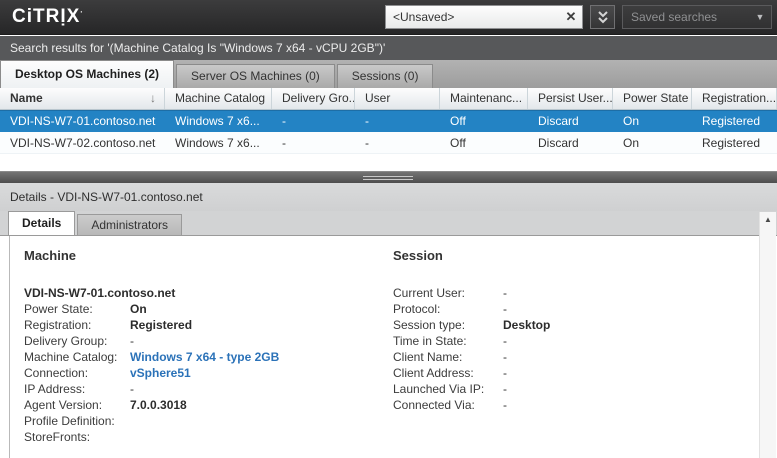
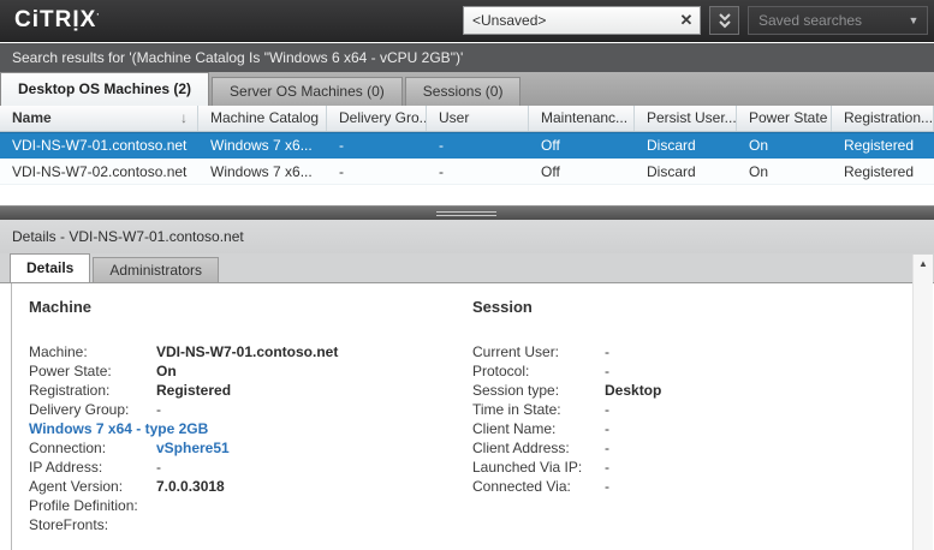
  CiTRỊX·
  <Unsaved>
  ✕
  Saved searches
  ▼
- Search results for '(Machine Catalog Is "Windows 7 x64 - vCPU 2GB")'
+ Search results for '(Machine Catalog Is "Windows 6 x64 - vCPU 2GB")'
  Desktop OS Machines (2)
  Server OS Machines (0)
  Sessions (0)
  Name
  ↓
  Machine Catalog
  Delivery Gro..
  User
  Maintenanc...
  Persist User...
  Power State
  Registration...
  VDI-NS-W7-01.contoso.net
  Windows 7 x6...
  -
  -
  Off
  Discard
  On
  Registered
  VDI-NS-W7-02.contoso.net
  Windows 7 x6...
  -
  -
  Off
  Discard
  On
  Registered
  Details - VDI-NS-W7-01.contoso.net
  Details
  Administrators
  Machine
+ Machine:
  VDI-NS-W7-01.contoso.net
  Power State:
  On
  Registration:
  Registered
  Delivery Group:
  -
- Machine Catalog:
  Windows 7 x64 - type 2GB
  Connection:
  vSphere51
  IP Address:
  -
  Agent Version:
  7.0.0.3018
  Profile Definition:
  StoreFronts:
  Session
  Current User:
  -
  Protocol:
  -
  Session type:
  Desktop
  Time in State:
  -
  Client Name:
  -
  Client Address:
  -
  Launched Via IP:
  -
  Connected Via:
  -
  ▲
